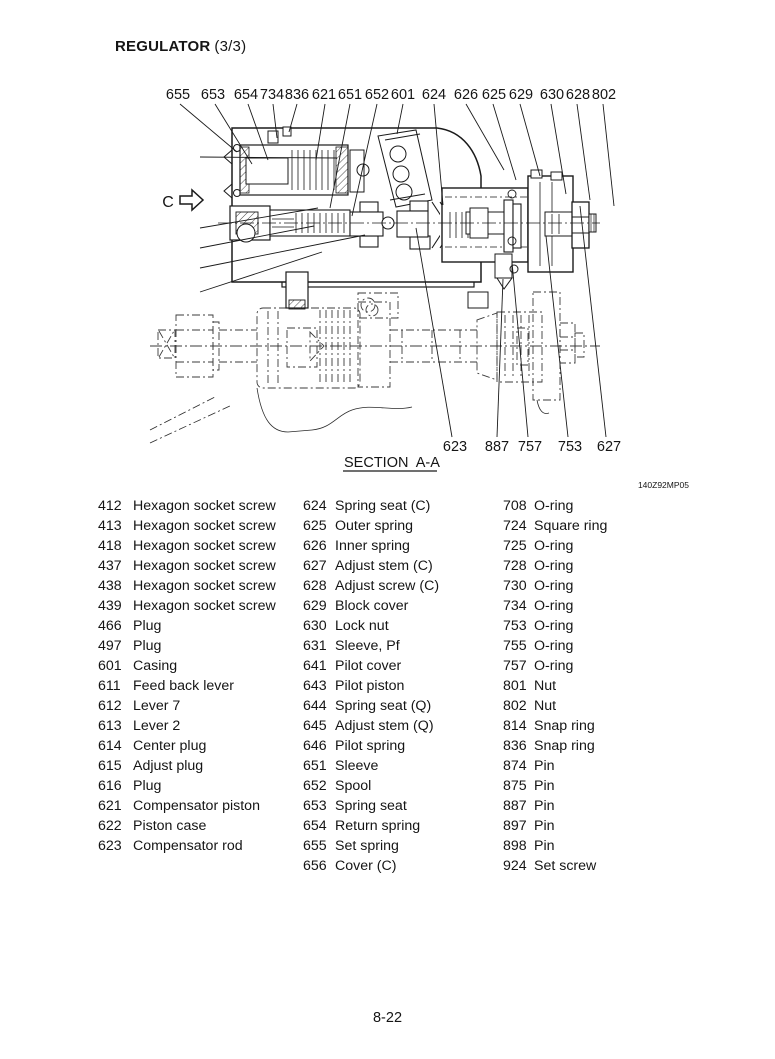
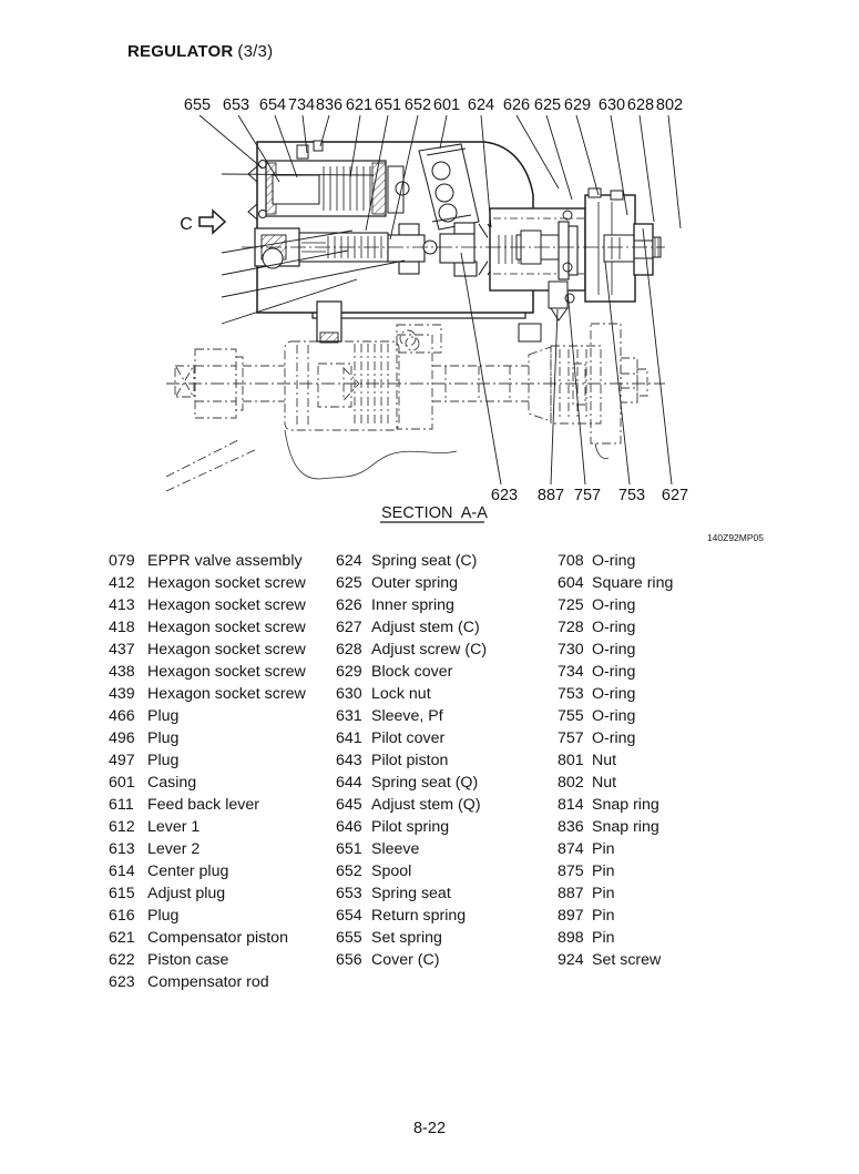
  REGULATOR (3/3)
  C
  655
  653
  654
  734
  836
  621
  651
  652
  601
  624
  626
  625
  629
  630
  628
  802
  623
  887
  757
  753
  627
  SECTION A-A
  140Z92MP05
+ 079 EPPR valve assembly
  412 Hexagon socket screw
  413 Hexagon socket screw
  418 Hexagon socket screw
  437 Hexagon socket screw
  438 Hexagon socket screw
  439 Hexagon socket screw
  466 Plug
+ 496 Plug
  497 Plug
  601 Casing
  611 Feed back lever
- 612 Lever 7
+ 612 Lever 1
  613 Lever 2
  614 Center plug
  615 Adjust plug
  616 Plug
  621 Compensator piston
  622 Piston case
  623 Compensator rod
  624 Spring seat (C)
  625 Outer spring
  626 Inner spring
  627 Adjust stem (C)
  628 Adjust screw (C)
  629 Block cover
  630 Lock nut
  631 Sleeve, Pf
  641 Pilot cover
  643 Pilot piston
  644 Spring seat (Q)
  645 Adjust stem (Q)
  646 Pilot spring
  651 Sleeve
  652 Spool
  653 Spring seat
  654 Return spring
  655 Set spring
  656 Cover (C)
  708 O-ring
- 724 Square ring
+ 604 Square ring
  725 O-ring
  728 O-ring
  730 O-ring
  734 O-ring
  753 O-ring
  755 O-ring
  757 O-ring
  801 Nut
  802 Nut
  814 Snap ring
  836 Snap ring
  874 Pin
  875 Pin
  887 Pin
  897 Pin
  898 Pin
  924 Set screw
  8-22
